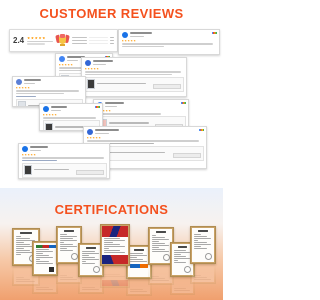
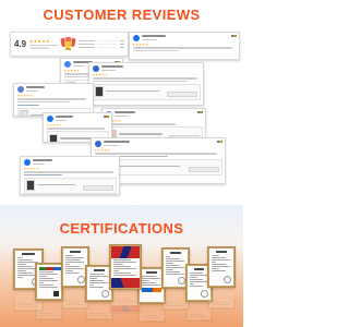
  CUSTOMER REVIEWS
- 2.4
+ 4.9
  CERTIFICATIONS
